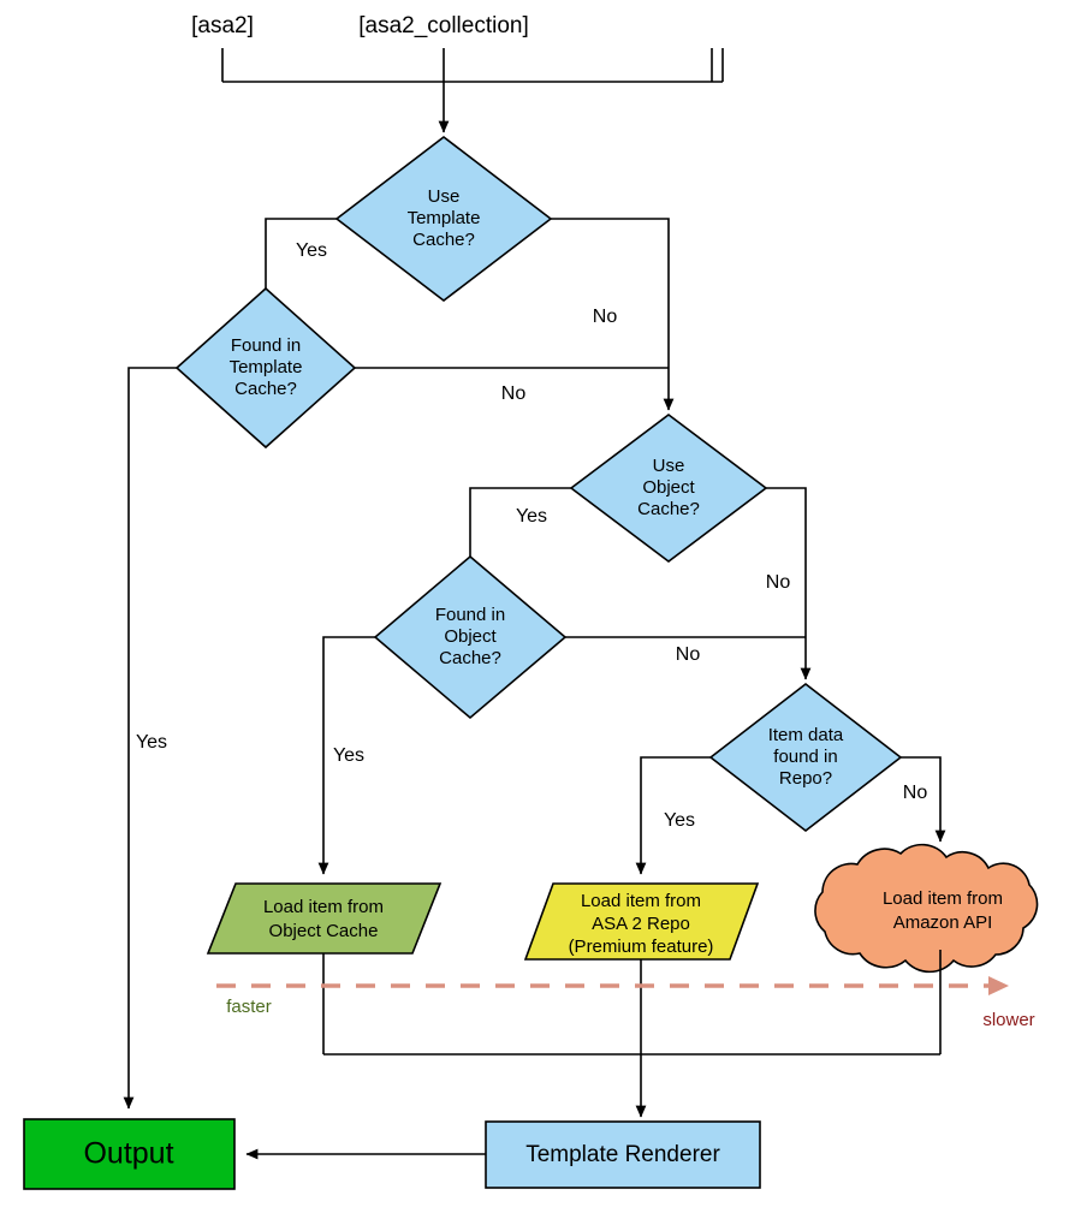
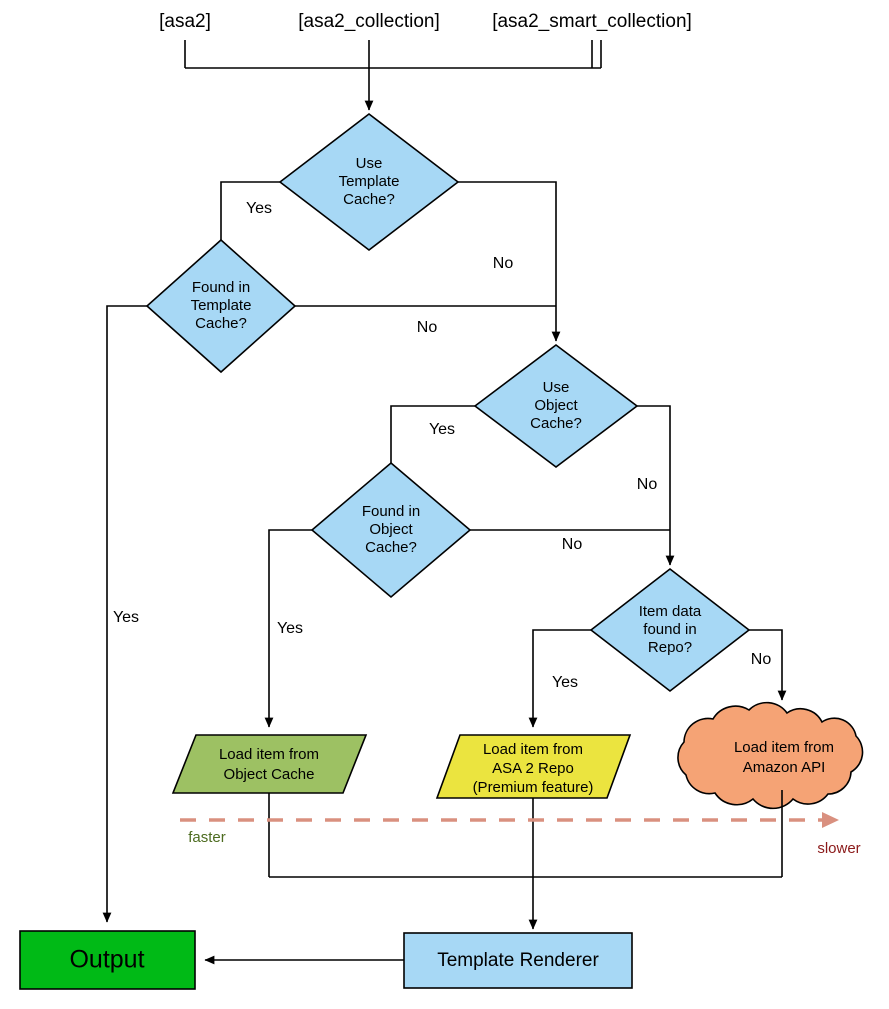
  [asa2]
  [asa2_collection]
+ [asa2_smart_collection]
  Use
  Template
  Cache?
  Yes
  No
  Found in
  Template
  Cache?
  Yes
  No
  Use
  Object
  Cache?
  Yes
  No
  Found in
  Object
  Cache?
  Yes
  No
  Item data
  found in
  Repo?
  Yes
  No
  Load item from
  Object Cache
  Load item from
  ASA 2 Repo
  (Premium feature)
  Load item from
  Amazon API
  faster
  slower
  Output
  Template Renderer
